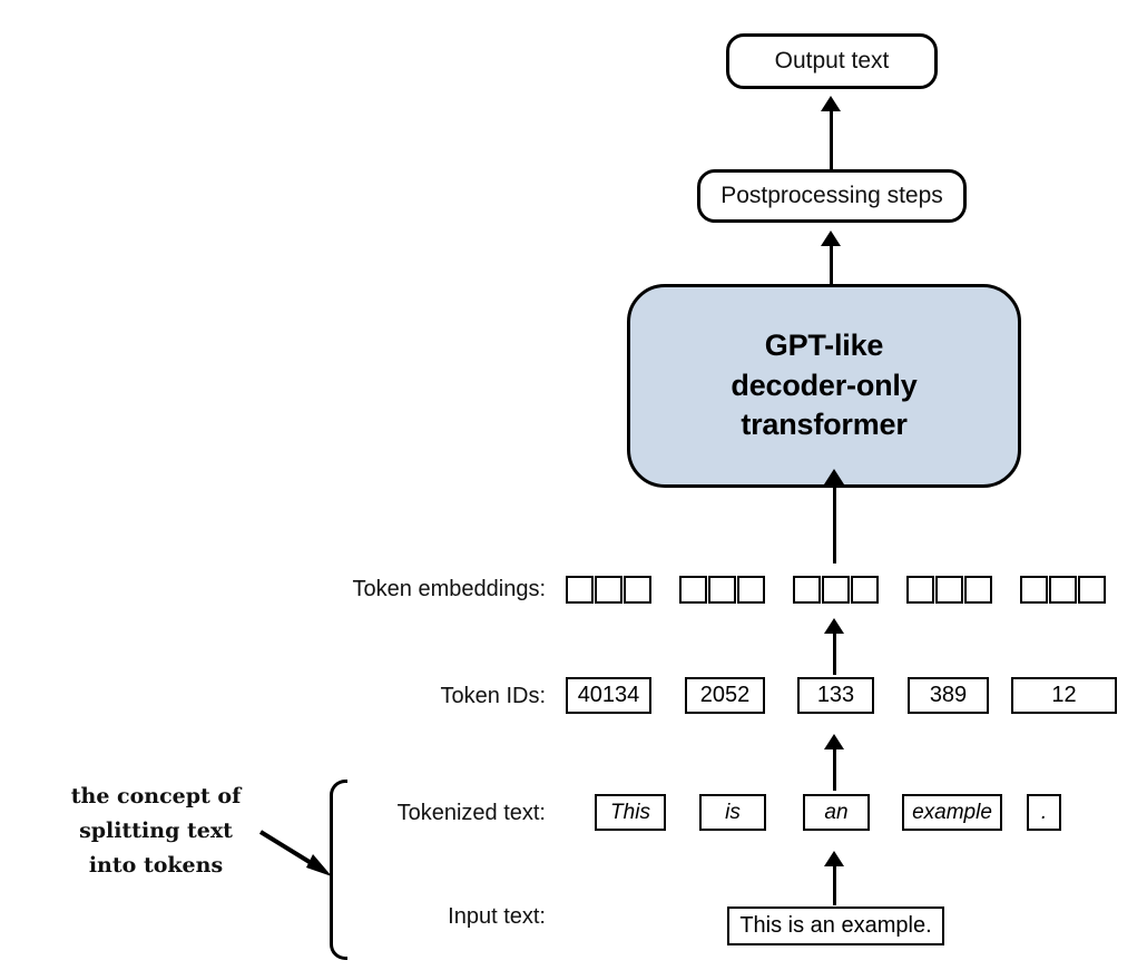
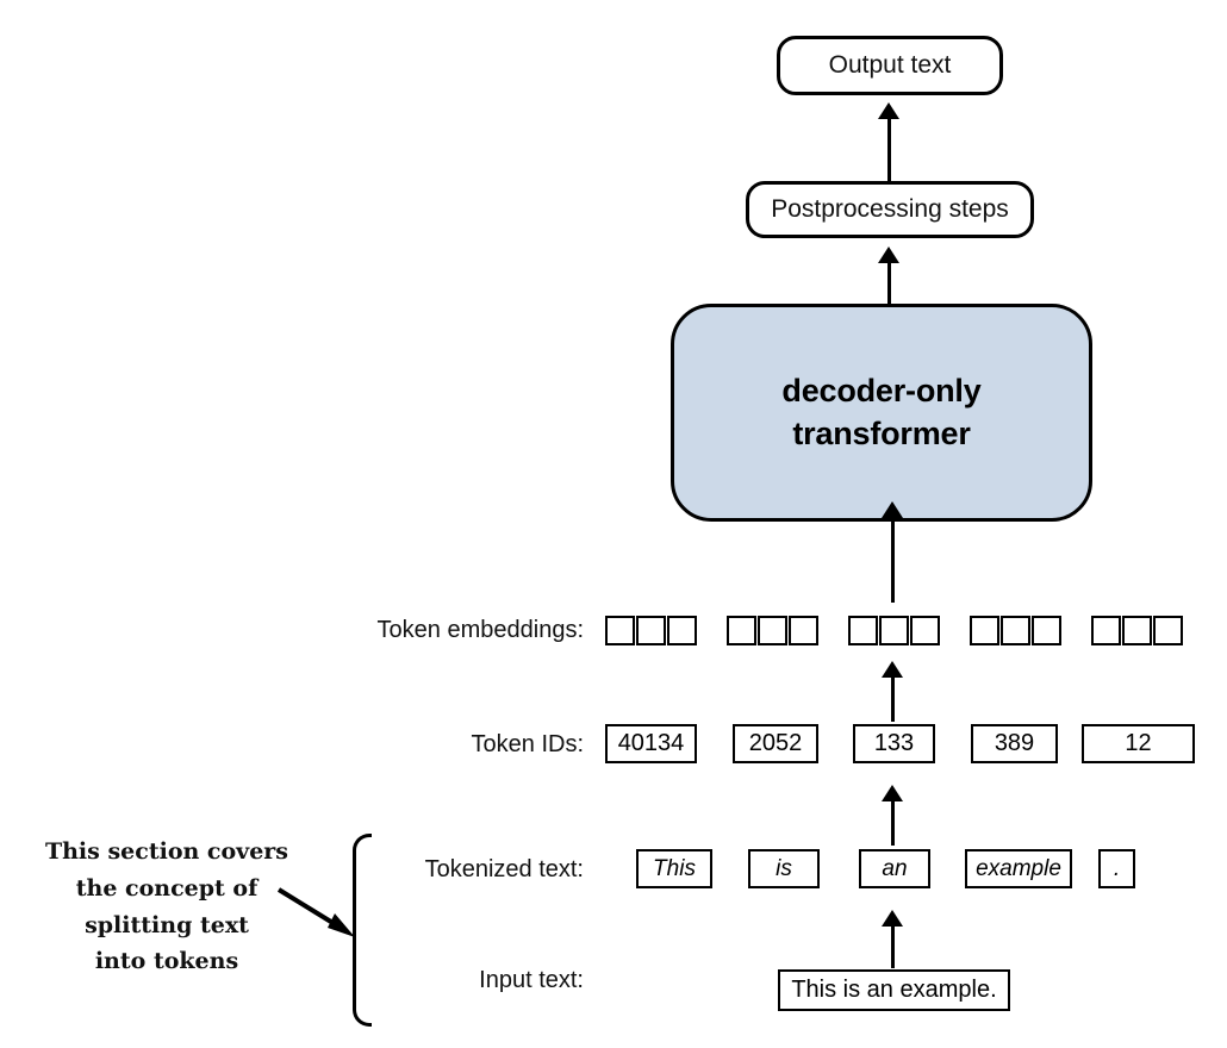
  Output text
  Postprocessing steps
- GPT-like
  decoder-only
  transformer
  Token embeddings:
  Token IDs:
  40134
  2052
  133
  389
  12
  Tokenized text:
  This
  is
  an
  example
  .
  Input text:
  This is an example.
+ This section covers
  the concept of
  splitting text
  into tokens
